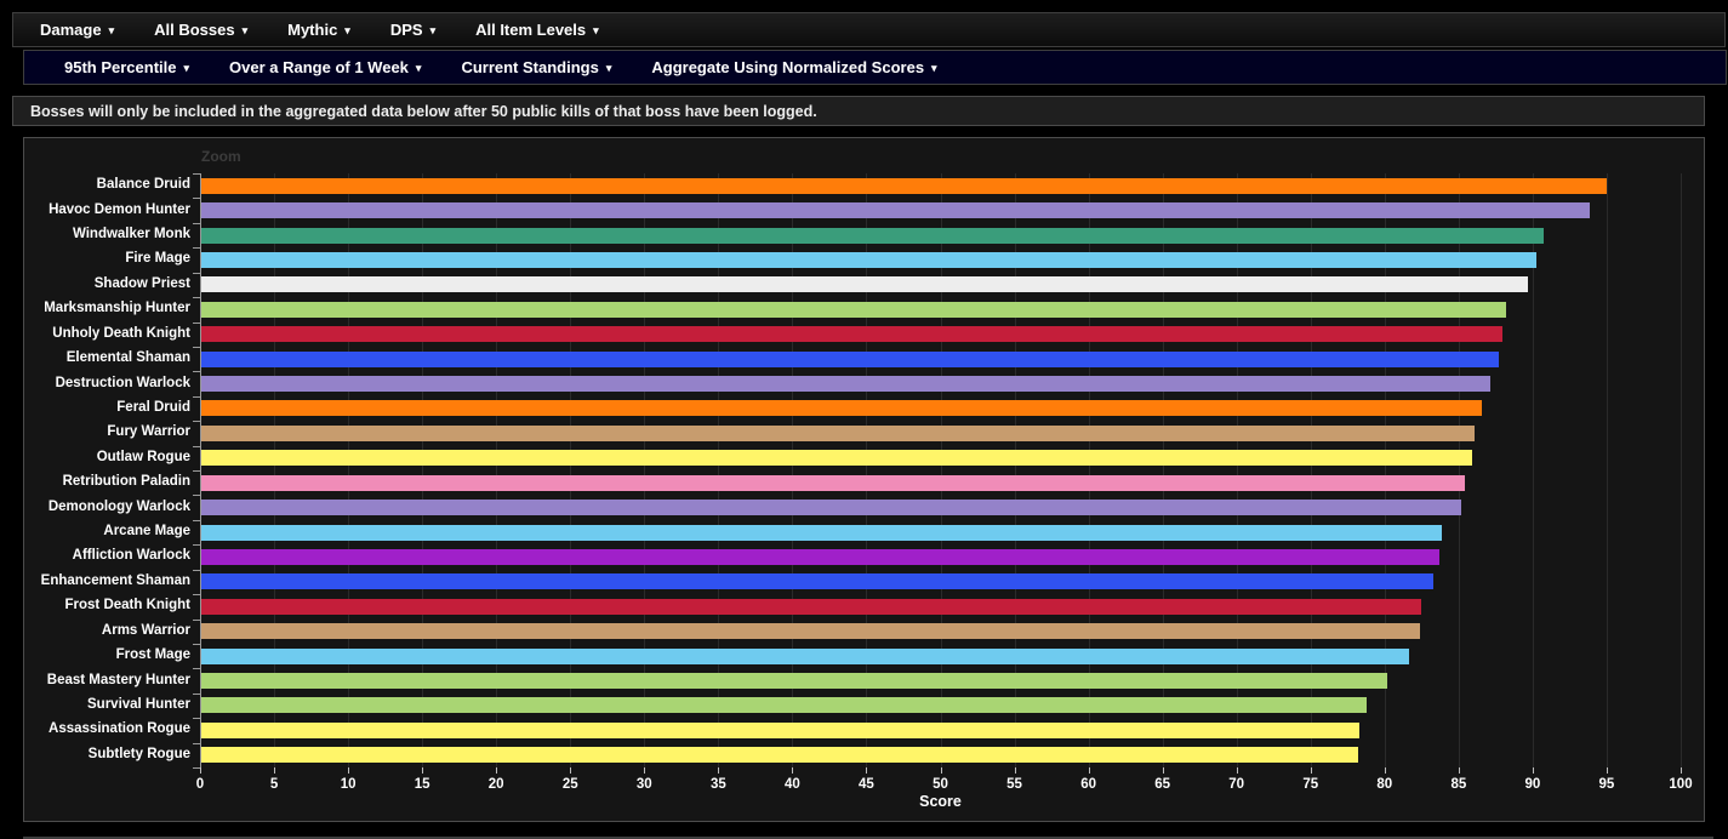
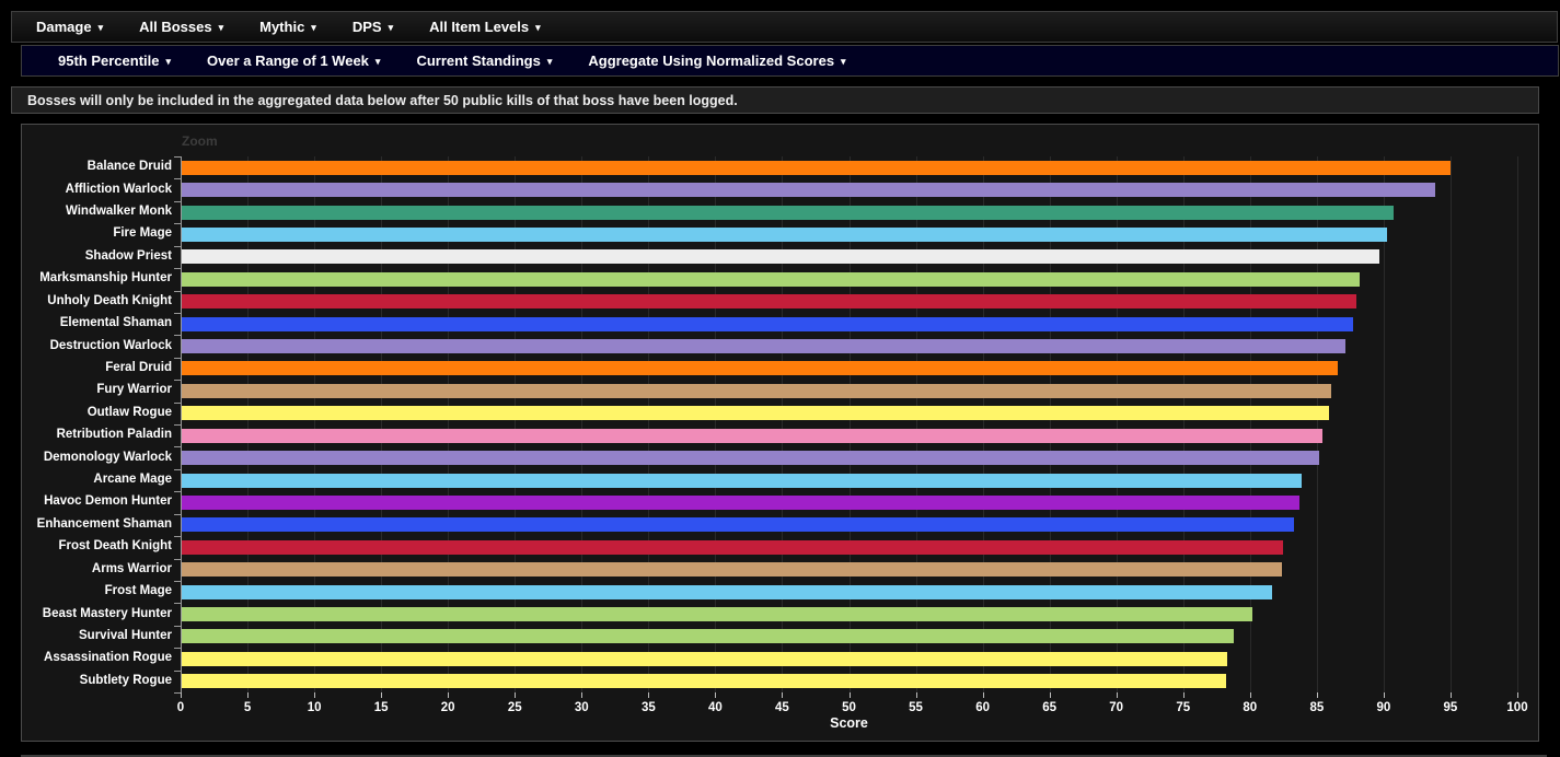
  Damage
  ▾
  All Bosses
  ▾
  Mythic
  ▾
  DPS
  ▾
  All Item Levels
  ▾
  95th Percentile
  ▾
  Over a Range of 1 Week
  ▾
  Current Standings
  ▾
  Aggregate Using Normalized Scores
  ▾
  Bosses will only be included in the aggregated data below after 50 public kills of that boss have been logged.
  Zoom
  Balance Druid
- Havoc Demon Hunter
+ Affliction Warlock
  Windwalker Monk
  Fire Mage
  Shadow Priest
  Marksmanship Hunter
  Unholy Death Knight
  Elemental Shaman
  Destruction Warlock
  Feral Druid
  Fury Warrior
  Outlaw Rogue
  Retribution Paladin
  Demonology Warlock
  Arcane Mage
- Affliction Warlock
+ Havoc Demon Hunter
  Enhancement Shaman
  Frost Death Knight
  Arms Warrior
  Frost Mage
  Beast Mastery Hunter
  Survival Hunter
  Assassination Rogue
  Subtlety Rogue
  0
  5
  10
  15
  20
  25
  30
  35
  40
  45
  50
  55
  60
  65
  70
  75
  80
  85
  90
  95
  100
  Score
